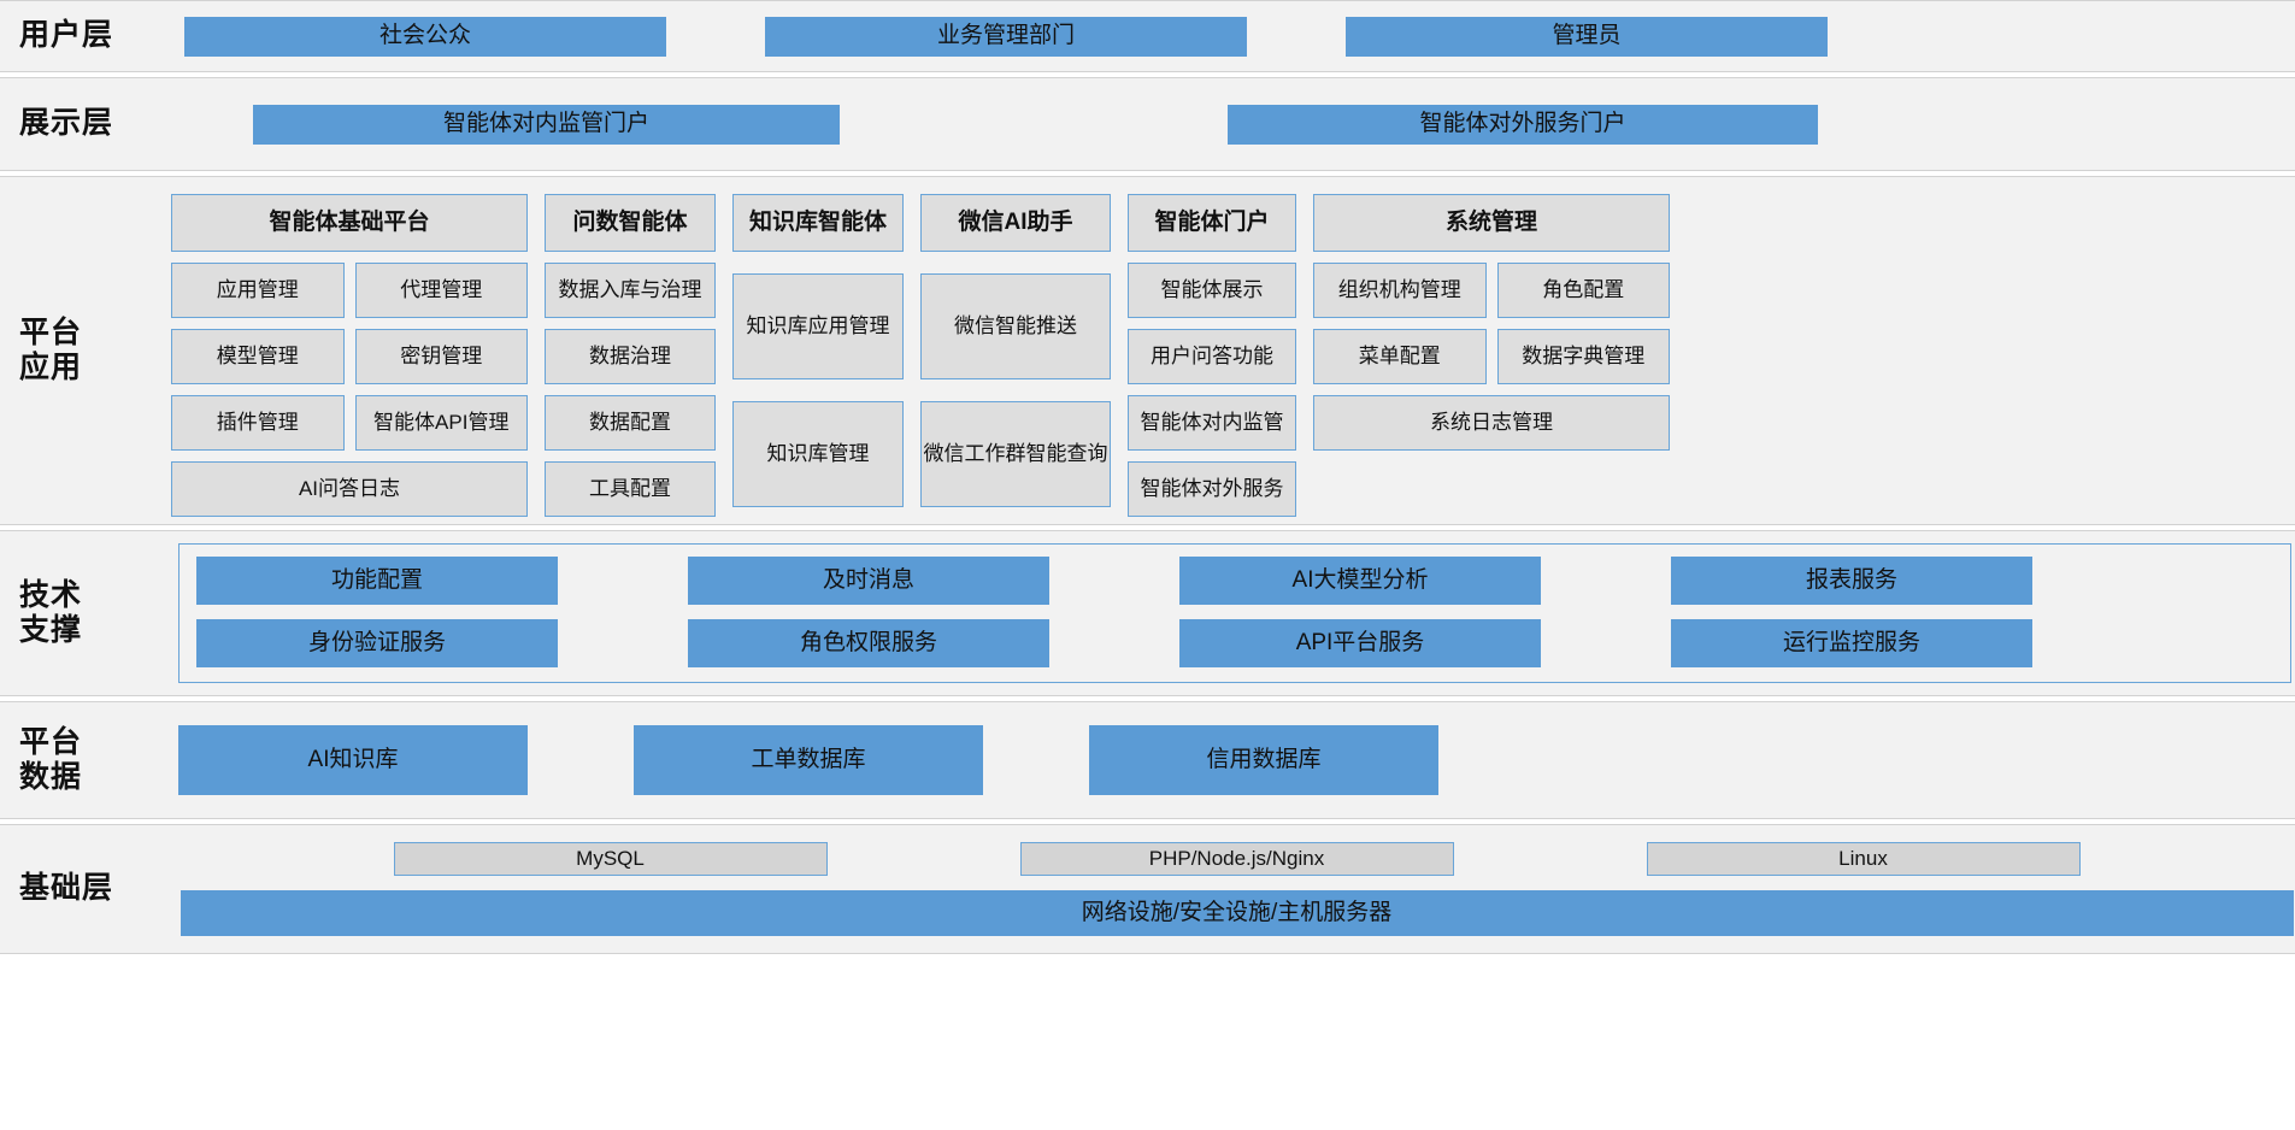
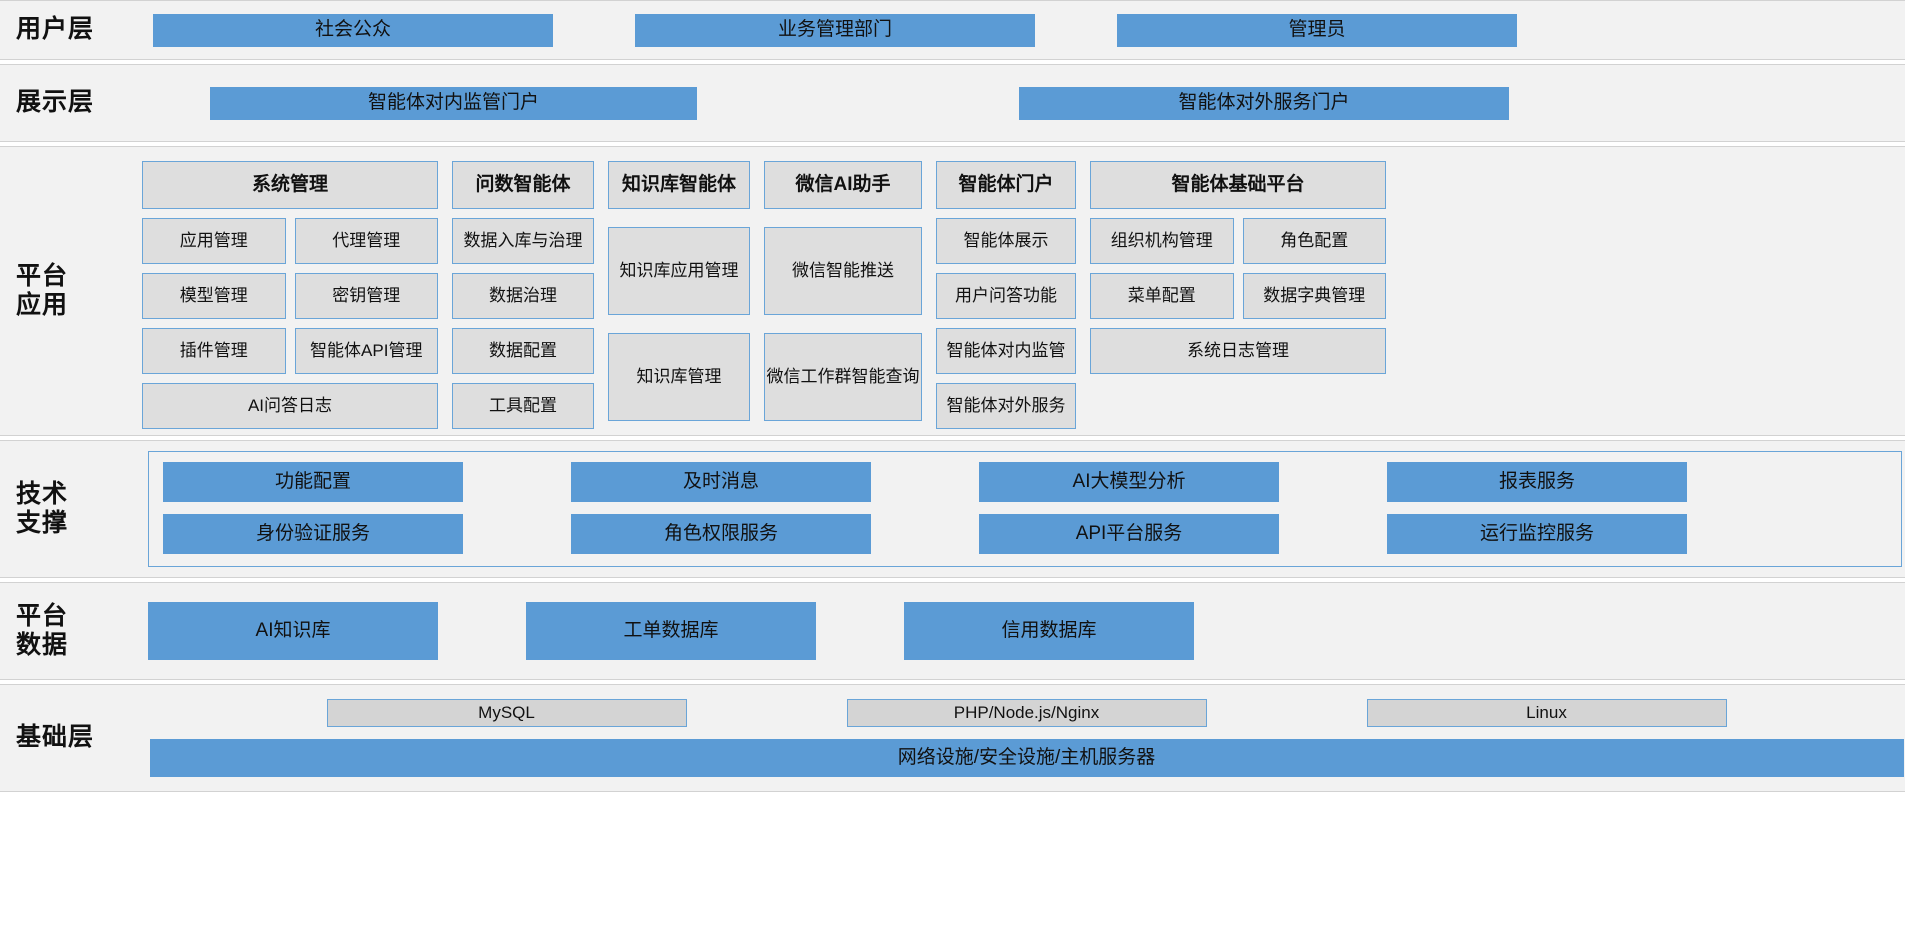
  用户层
  社会公众
  业务管理部门
  管理员
  展示层
  智能体对内监管门户
  智能体对外服务门户
  平台
  应用
- 智能体基础平台
+ 系统管理
  应用管理
  代理管理
  模型管理
  密钥管理
  插件管理
  智能体API管理
  AI问答日志
  问数智能体
  数据入库与治理
  数据治理
  数据配置
  工具配置
  知识库智能体
  知识库应用管理
  知识库管理
  微信AI助手
  微信智能推送
  微信工作群智能查询
  智能体门户
  智能体展示
  用户问答功能
  智能体对内监管
  智能体对外服务
- 系统管理
+ 智能体基础平台
  组织机构管理
  角色配置
  菜单配置
  数据字典管理
  系统日志管理
  技术
  支撑
  功能配置
  及时消息
  AI大模型分析
  报表服务
  身份验证服务
  角色权限服务
  API平台服务
  运行监控服务
  平台
  数据
  AI知识库
  工单数据库
  信用数据库
  基础层
  MySQL
  PHP/Node.js/Nginx
  Linux
  网络设施/安全设施/主机服务器
